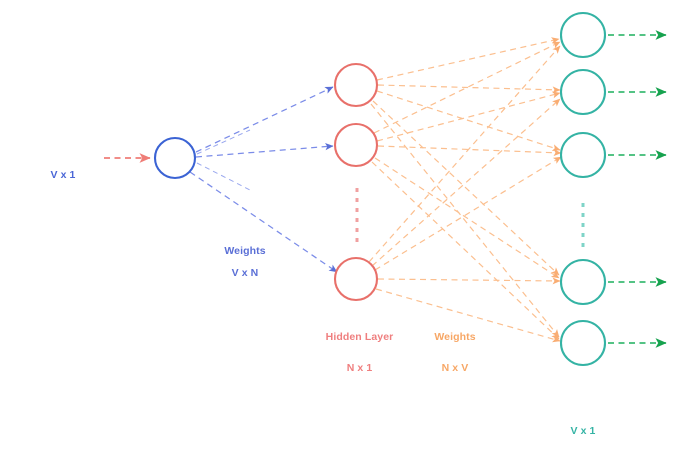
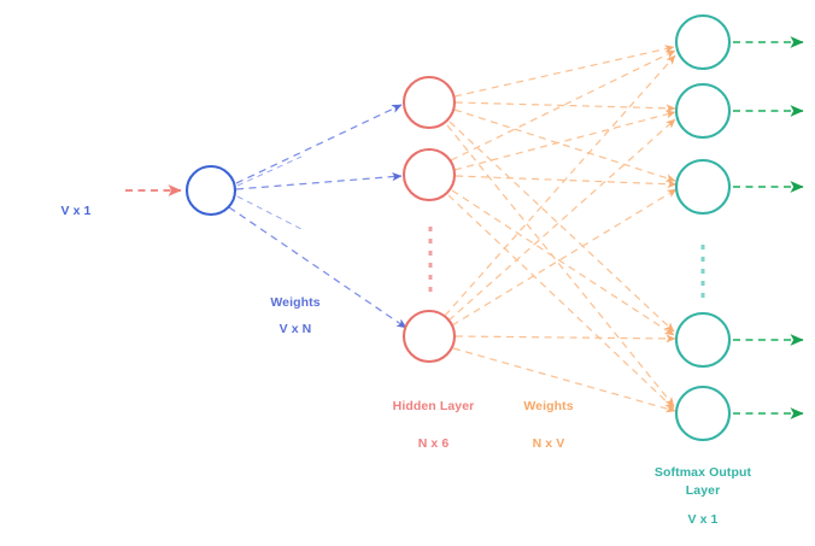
  V x 1
  Weights
  V x N
  Hidden Layer
- N x 1
+ N x 6
  Weights
  N x V
+ Softmax Output
+ Layer
  V x 1
